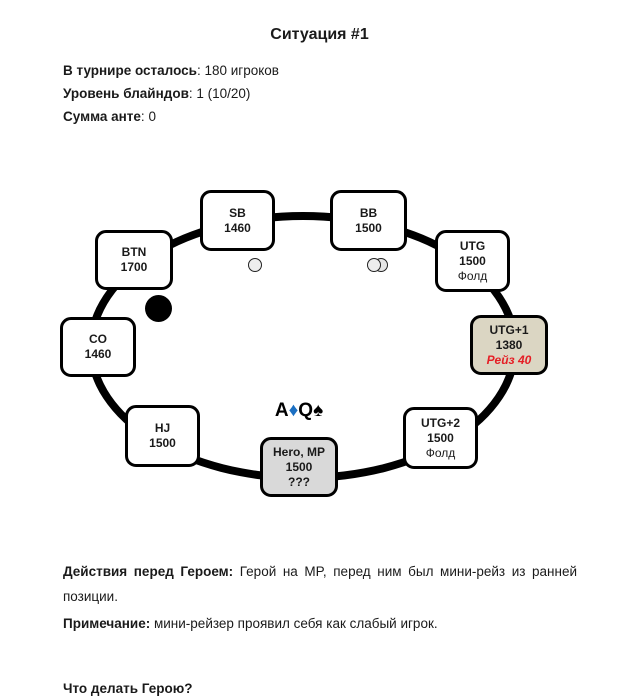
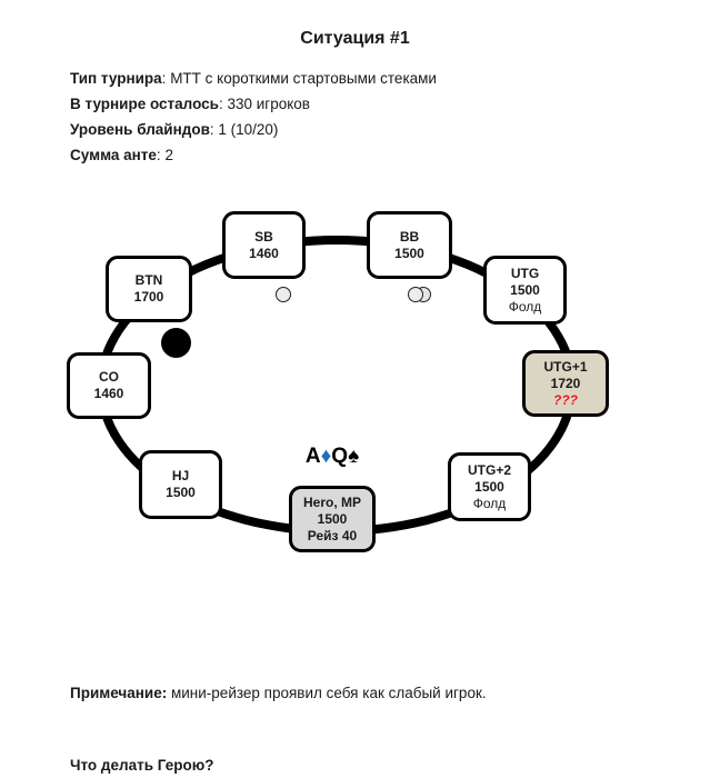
  Ситуация #1
+ Тип турнира: МТТ с короткими стартовыми стеками
- В турнире осталось: 180 игроков
+ В турнире осталось: 330 игроков
  Уровень блайндов: 1 (10/20)
- Сумма анте: 0
+ Сумма анте: 2
  SB
  1460
  BB
  1500
  UTG
  1500
  Фолд
  UTG+1
- 1380
+ 1720
- Рейз 40
+ ???
  UTG+2
  1500
  Фолд
  Hero, MP
  1500
- ???
+ Рейз 40
  HJ
  1500
  CO
  1460
  BTN
  1700
  A♦Q♠
- Действия перед Героем: Герой на MP, перед ним был мини-рейз из ранней позиции.
  Примечание: мини-рейзер проявил себя как слабый игрок.
  Что делать Герою?
